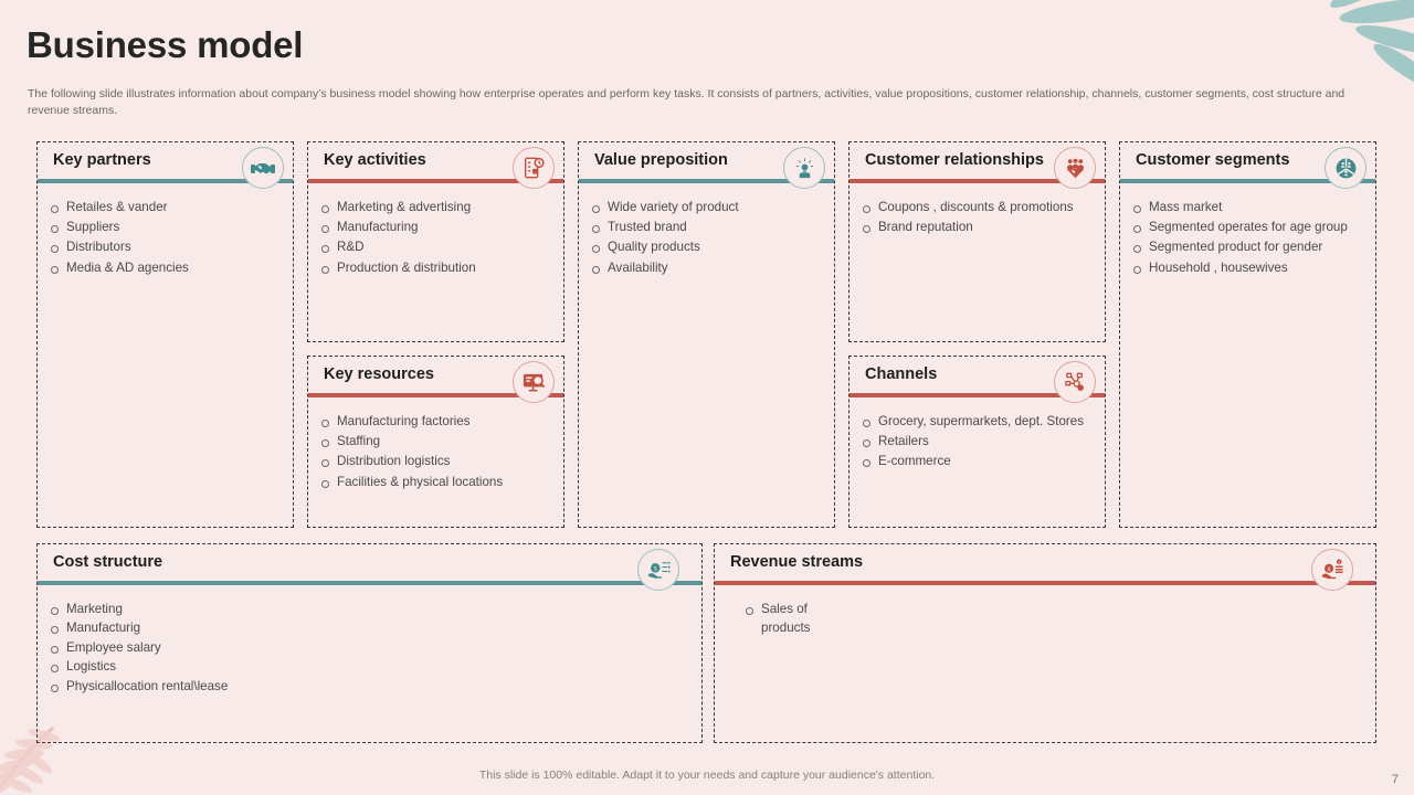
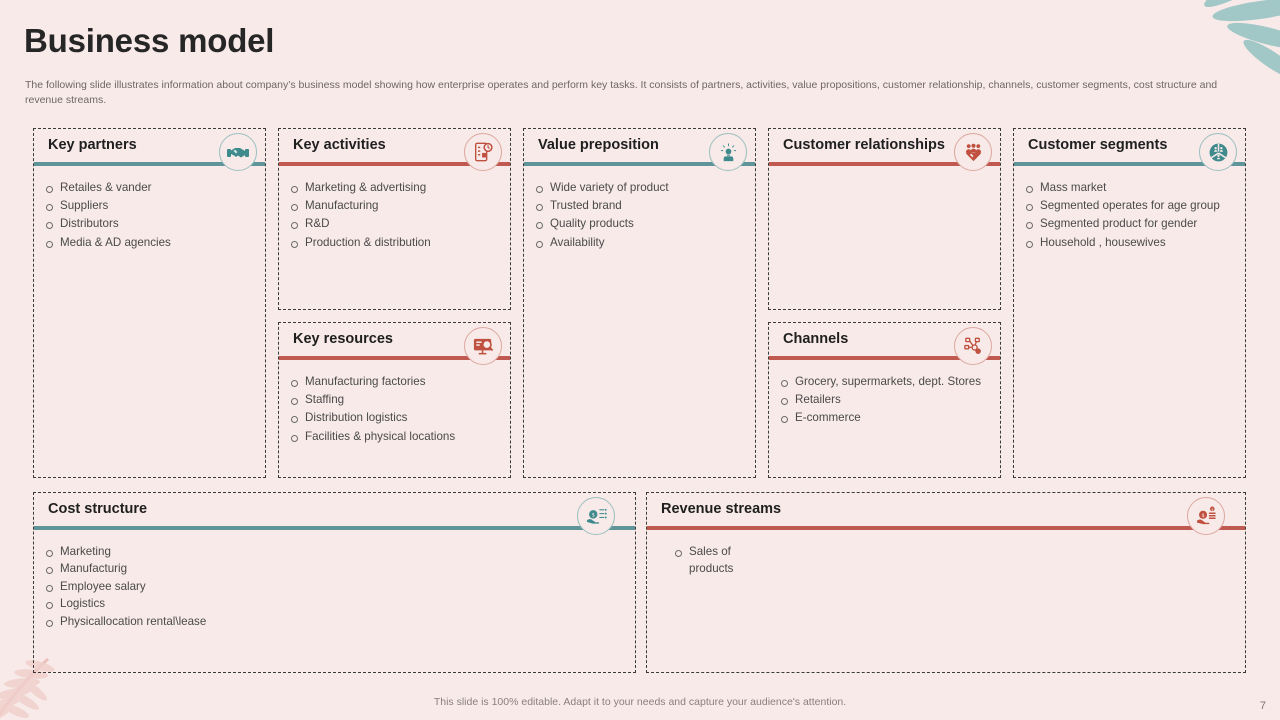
  Business model
  The following slide illustrates information about company’s business model showing how enterprise operates and perform key tasks. It consists of partners, activities, value propositions, customer relationship, channels, customer segments, cost structure and revenue streams.
  Key partners
  Retailes & vander
  Suppliers
  Distributors
  Media & AD agencies
  Key activities
  Marketing & advertising
  Manufacturing
  R&D
  Production & distribution
  Key resources
  Manufacturing factories
  Staffing
  Distribution logistics
  Facilities & physical locations
  Value preposition
  Wide variety of product
  Trusted brand
  Quality products
  Availability
  Customer relationships
- Coupons , discounts & promotions
- Brand reputation
  Channels
  Grocery, supermarkets, dept. Stores
  Retailers
  E-commerce
  Customer segments
  Mass market
  Segmented operates for age group
  Segmented product for gender
  Household , housewives
  Cost structure
  Marketing
  Manufacturig
  Employee salary
  Logistics
  Physicallocation rental\lease
  Revenue streams
  Sales of products
  This slide is 100% editable. Adapt it to your needs and capture your audience's attention.
  7
